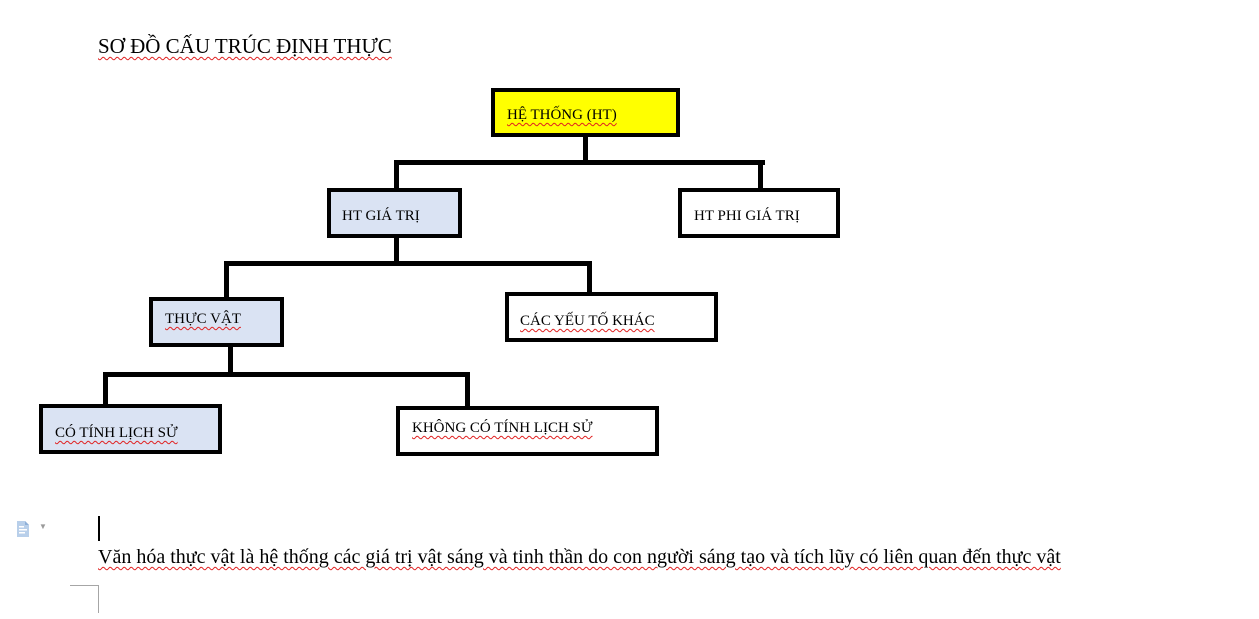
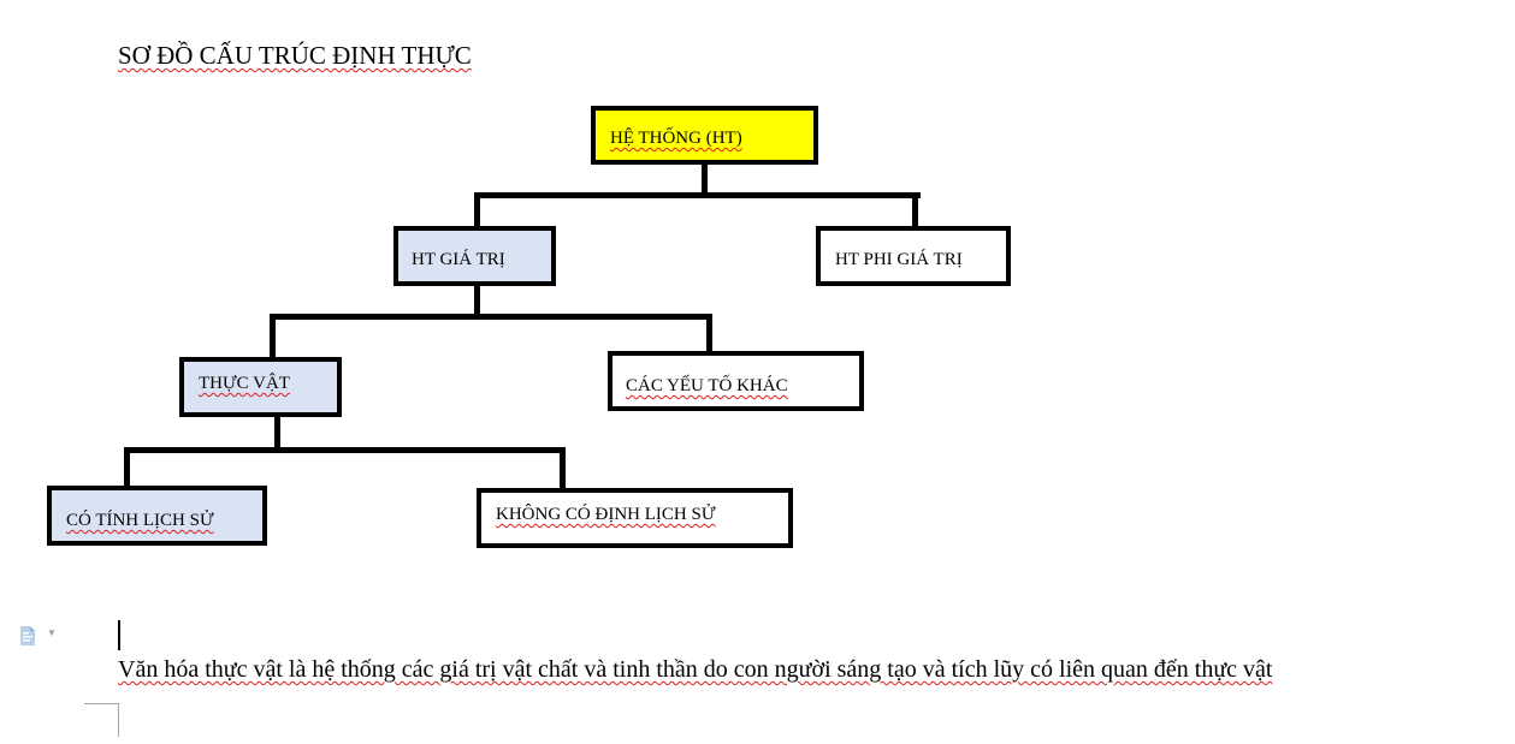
  SƠ ĐỒ CẤU TRÚC ĐỊNH THỰC
  HỆ THỐNG (HT)
  HT GIÁ TRỊ
  HT PHI GIÁ TRỊ
  THỰC VẬT
  CÁC YẾU TỐ KHÁC
  CÓ TÍNH LỊCH SỬ
- KHÔNG CÓ TÍNH LỊCH SỬ
+ KHÔNG CÓ ĐỊNH LỊCH SỬ
  ▼
- Văn hóa thực vật là hệ thống các giá trị vật sáng và tinh thần do con người sáng tạo và tích lũy có liên quan đến thực vật
+ Văn hóa thực vật là hệ thống các giá trị vật chất và tinh thần do con người sáng tạo và tích lũy có liên quan đến thực vật
